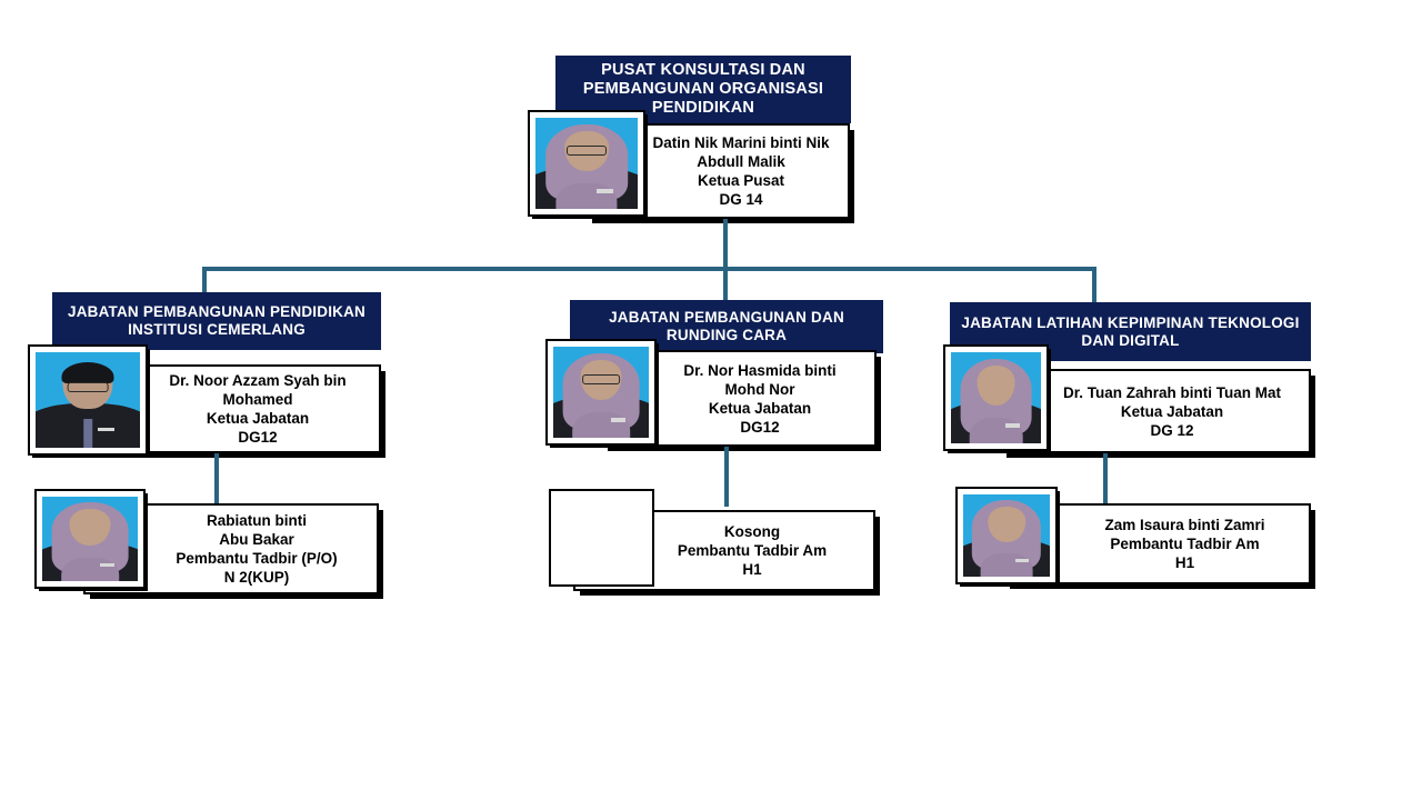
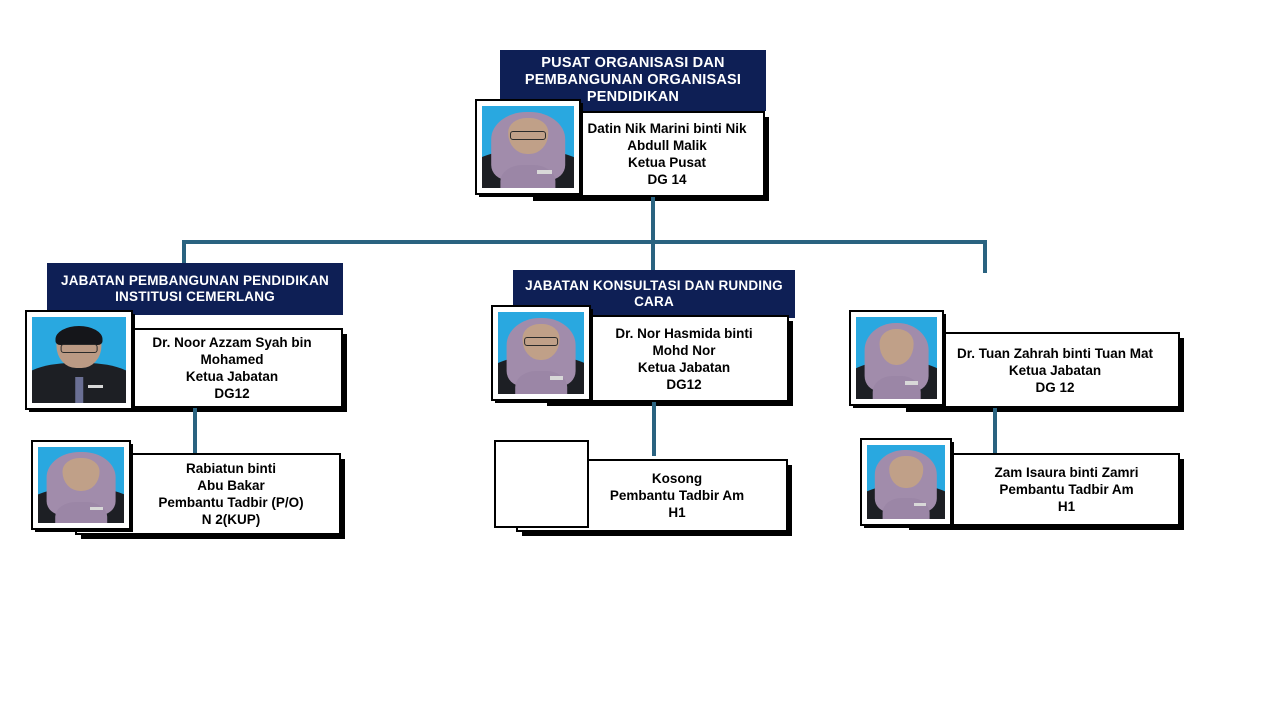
- PUSAT KONSULTASI DAN PEMBANGUNAN ORGANISASI PENDIDIKAN
+ PUSAT ORGANISASI DAN PEMBANGUNAN ORGANISASI PENDIDIKAN
  Datin Nik Marini binti Nik
  Abdull Malik
  Ketua Pusat
  DG 14
  JABATAN PEMBANGUNAN PENDIDIKAN INSTITUSI CEMERLANG
  Dr. Noor Azzam Syah bin
  Mohamed
  Ketua Jabatan
  DG12
  Rabiatun binti
  Abu Bakar
  Pembantu Tadbir (P/O)
  N 2(KUP)
- JABATAN PEMBANGUNAN DAN RUNDING CARA
+ JABATAN KONSULTASI DAN RUNDING CARA
  Dr. Nor Hasmida binti
  Mohd Nor
  Ketua Jabatan
  DG12
  Kosong
  Pembantu Tadbir Am
  H1
- JABATAN LATIHAN KEPIMPINAN TEKNOLOGI DAN DIGITAL
  Dr. Tuan Zahrah binti Tuan Mat
  Ketua Jabatan
  DG 12
  Zam Isaura binti Zamri
  Pembantu Tadbir Am
  H1
